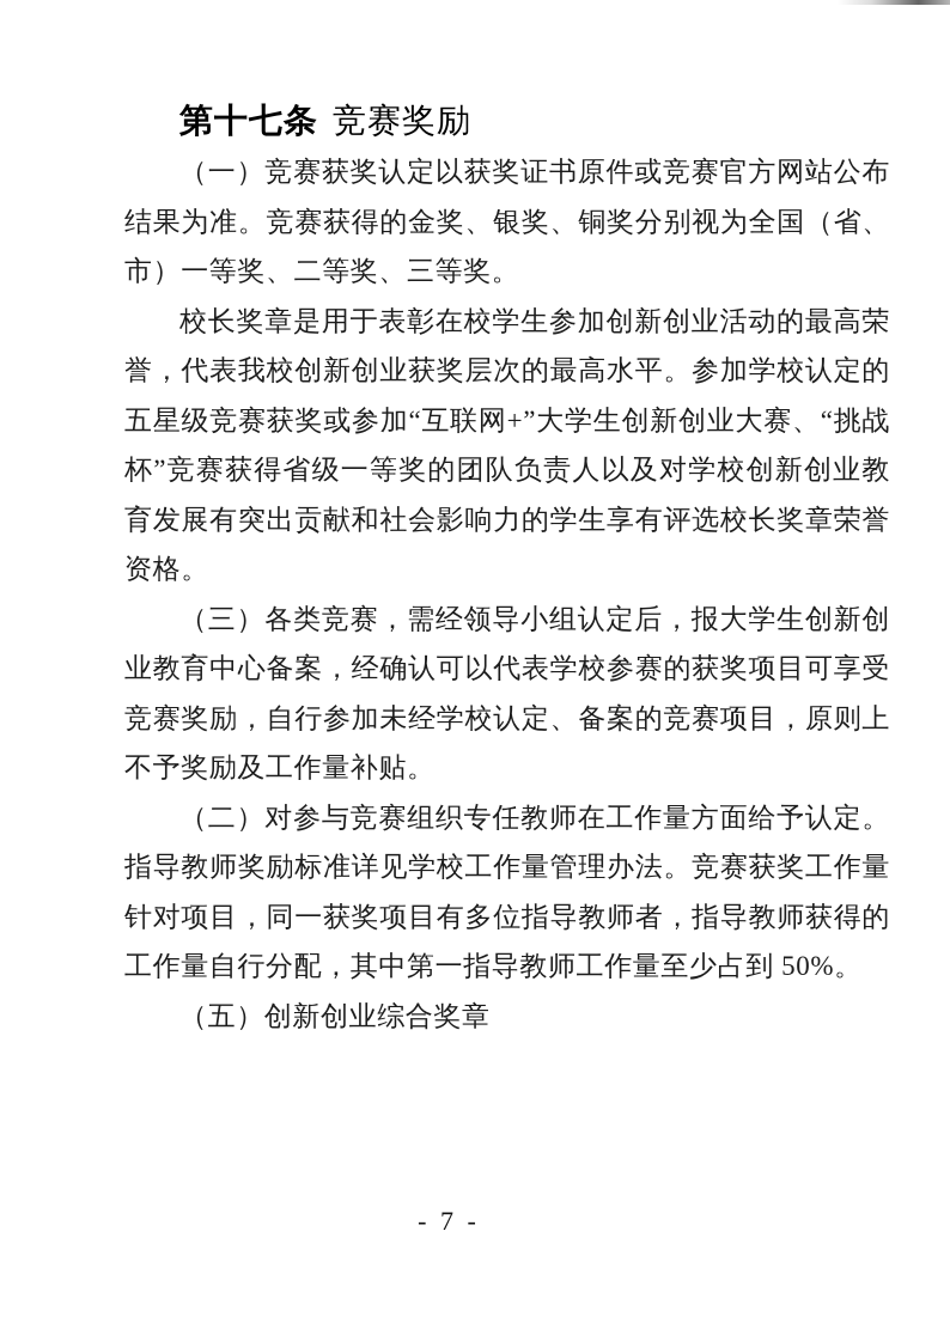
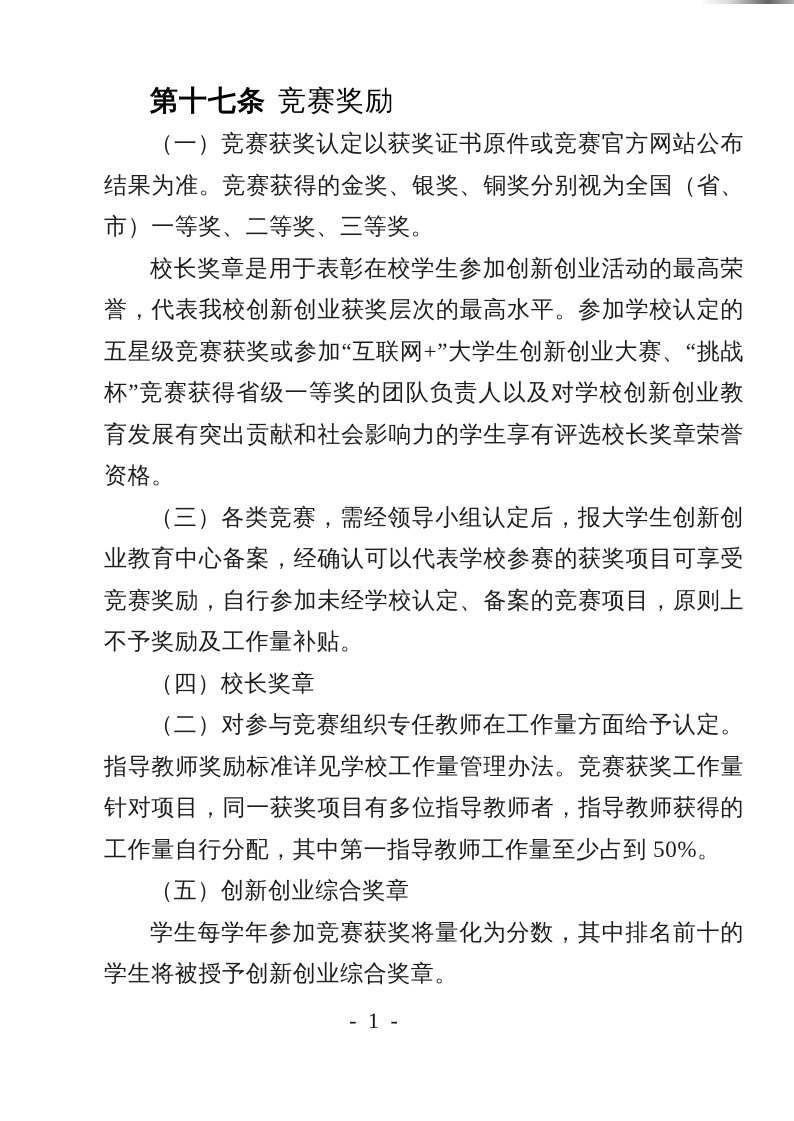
  第十七条 竞赛奖励
  （一）竞赛获奖认定以获奖证书原件或竞赛官方网站公布结果为准。竞赛获得的金奖、银奖、铜奖分别视为全国（省、市）一等奖、二等奖、三等奖。
  校长奖章是用于表彰在校学生参加创新创业活动的最高荣誉，代表我校创新创业获奖层次的最高水平。参加学校认定的五星级竞赛获奖或参加“互联网+”大学生创新创业大赛、“挑战杯”竞赛获得省级一等奖的团队负责人以及对学校创新创业教育发展有突出贡献和社会影响力的学生享有评选校长奖章荣誉资格。
  （三）各类竞赛，需经领导小组认定后，报大学生创新创业教育中心备案，经确认可以代表学校参赛的获奖项目可享受竞赛奖励，自行参加未经学校认定、备案的竞赛项目，原则上不予奖励及工作量补贴。
+ （四）校长奖章
  （二）对参与竞赛组织专任教师在工作量方面给予认定。指导教师奖励标准详见学校工作量管理办法。竞赛获奖工作量针对项目，同一获奖项目有多位指导教师者，指导教师获得的工作量自行分配，其中第一指导教师工作量至少占到 50%。
  （五）创新创业综合奖章
+ 学生每学年参加竞赛获奖将量化为分数，其中排名前十的学生将被授予创新创业综合奖章。
- - 7 -
+ - 1 -
